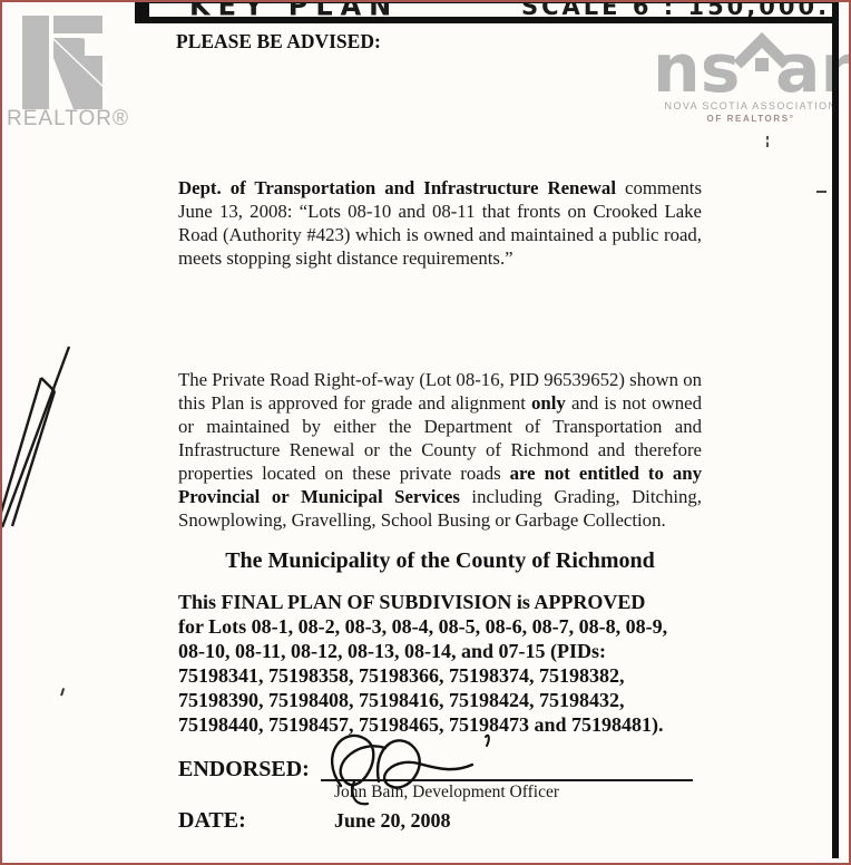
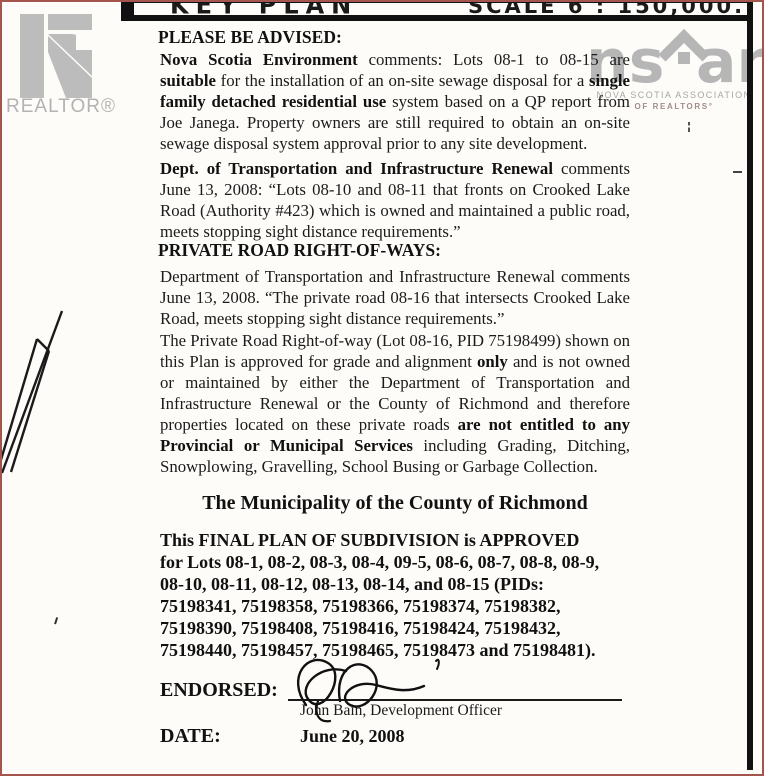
  KEY PLAN
  SCALE 6 : 150,000.
  REALTOR®
  ns
  NOVA SCOTIA ASSOCIATIO
  OF REALTORS°
  PLEASE BE ADVISED:
+ Nova Scotia Environment comments: Lots 08-1 to 08-15 are suitable for the installation of an on-site sewage disposal for a single family detached residential use system based on a QP report from Joe Janega. Property owners are still required to obtain an on-site sewage disposal system approval prior to any site development.
  Dept. of Transportation and Infrastructure Renewal comments June 13, 2008: “Lots 08-10 and 08-11 that fronts on Crooked Lake Road (Authority #423) which is owned and maintained a public road, meets stopping sight distance requirements.”
+ PRIVATE ROAD RIGHT-OF-WAYS:
+ Department of Transportation and Infrastructure Renewal comments June 13, 2008. “The private road 08-16 that intersects Crooked Lake Road, meets stopping sight distance requirements.”
- The Private Road Right-of-way (Lot 08-16, PID 96539652) shown on this Plan is approved for grade and alignment only and is not owned or maintained by either the Department of Transportation and Infrastructure Renewal or the County of Richmond and therefore properties located on these private roads are not entitled to any Provincial or Municipal Services including Grading, Ditching, Snowplowing, Gravelling, School Busing or Garbage Collection.
+ The Private Road Right-of-way (Lot 08-16, PID 75198499) shown on this Plan is approved for grade and alignment only and is not owned or maintained by either the Department of Transportation and Infrastructure Renewal or the County of Richmond and therefore properties located on these private roads are not entitled to any Provincial or Municipal Services including Grading, Ditching, Snowplowing, Gravelling, School Busing or Garbage Collection.
  The Municipality of the County of Richmond
  This FINAL PLAN OF SUBDIVISION is APPROVED
- for Lots 08-1, 08-2, 08-3, 08-4, 08-5, 08-6, 08-7, 08-8, 08-9,
+ for Lots 08-1, 08-2, 08-3, 08-4, 09-5, 08-6, 08-7, 08-8, 08-9,
- 08-10, 08-11, 08-12, 08-13, 08-14, and 07-15 (PIDs:
+ 08-10, 08-11, 08-12, 08-13, 08-14, and 08-15 (PIDs:
  75198341, 75198358, 75198366, 75198374, 75198382,
  75198390, 75198408, 75198416, 75198424, 75198432,
  75198440, 75198457, 75198465, 75198473 and 75198481).
  ENDORSED:
  John Bain, Development Officer
  DATE:
  June 20, 2008
